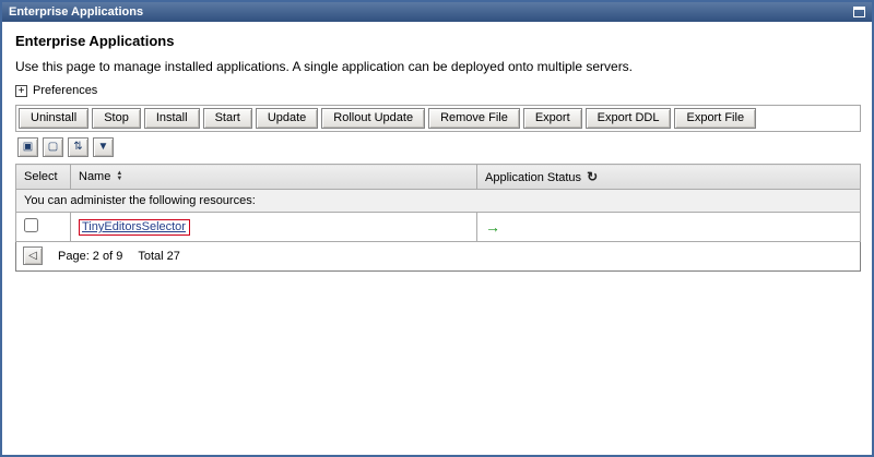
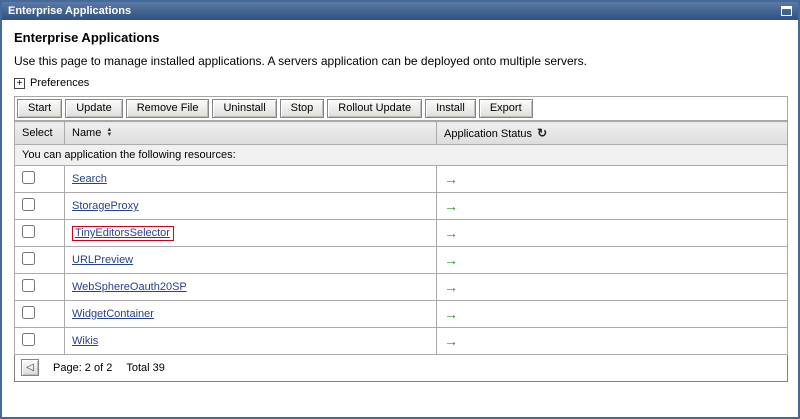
  Enterprise Applications
  Enterprise Applications
- Use this page to manage installed applications. A single application can be deployed onto multiple servers.
+ Use this page to manage installed applications. A servers application can be deployed onto multiple servers.
  +
  Preferences
- Uninstall
+ Start
- Stop
+ Update
- Install
+ Remove File
- Start
+ Uninstall
- Update
+ Stop
  Rollout Update
- Remove File
+ Install
  Export
- Export DDL
- Export File
- ▣
- ▢
- ⇅
- ▼
  Select	Name	Application Status ↻
- You can administer the following resources:
+ You can application the following resources:
+ 	Search	→
+ 	StorageProxy	→
  	TinyEditorsSelector	→
+ 	URLPreview	→
+ 	WebSphereOauth20SP	→
+ 	WidgetContainer	→
+ 	Wikis	→
  ◁
- Page: 2 of 9
+ Page: 2 of 2
- Total 27
+ Total 39
